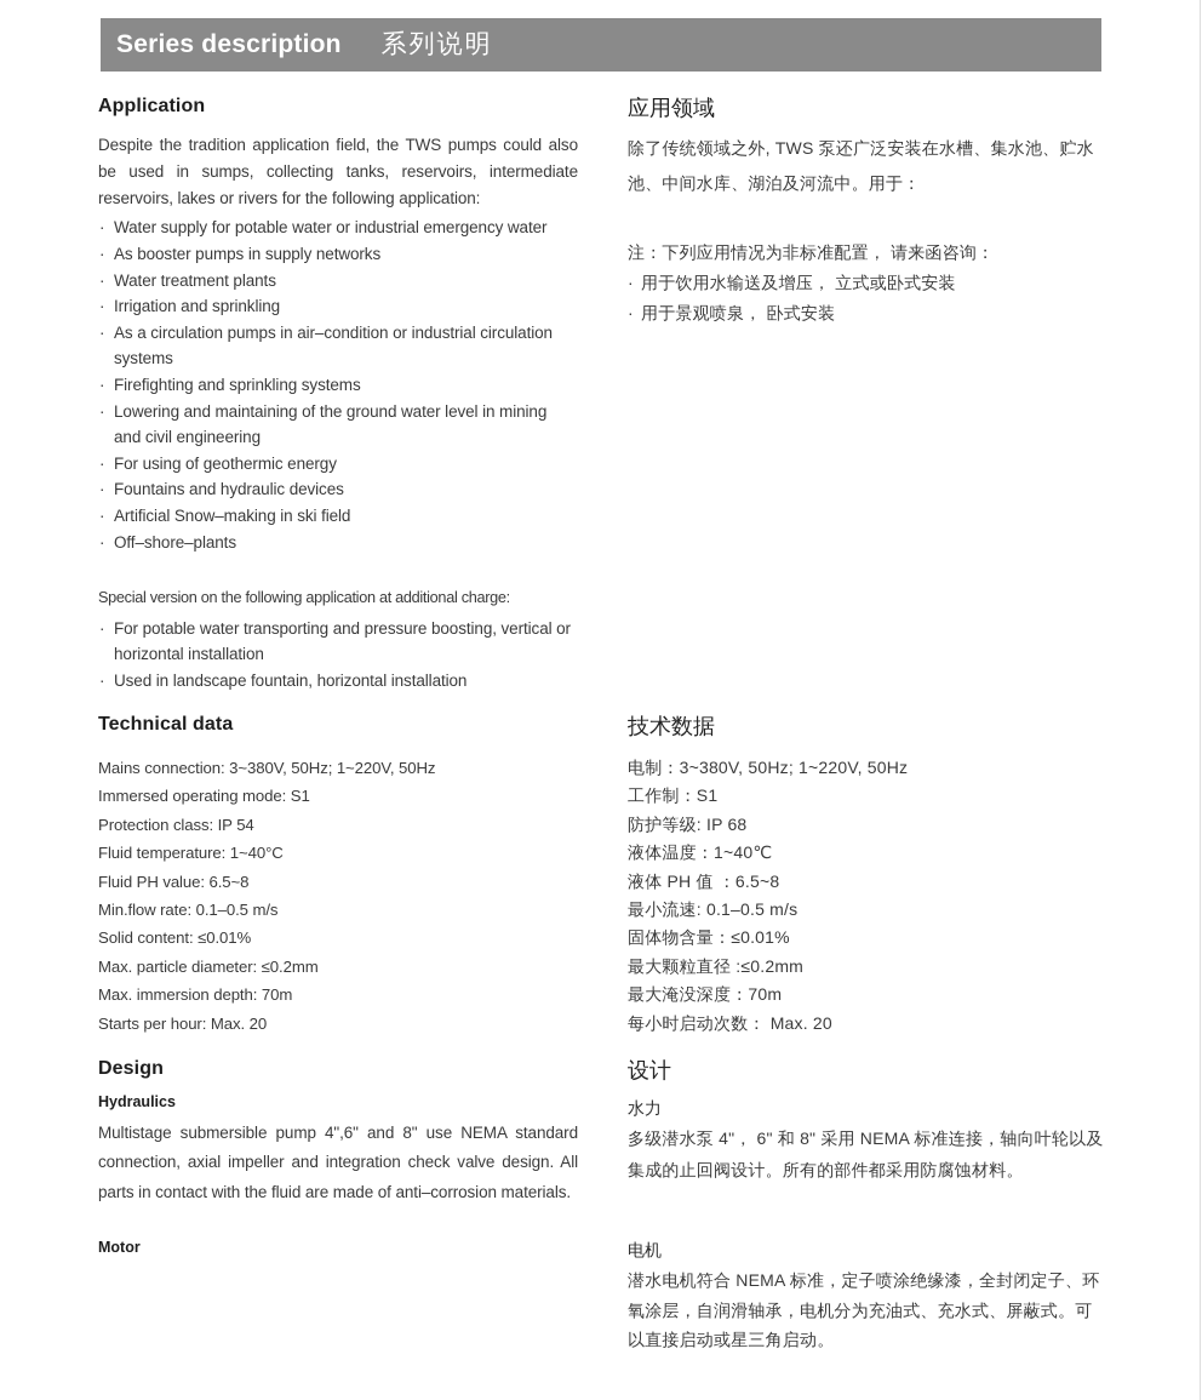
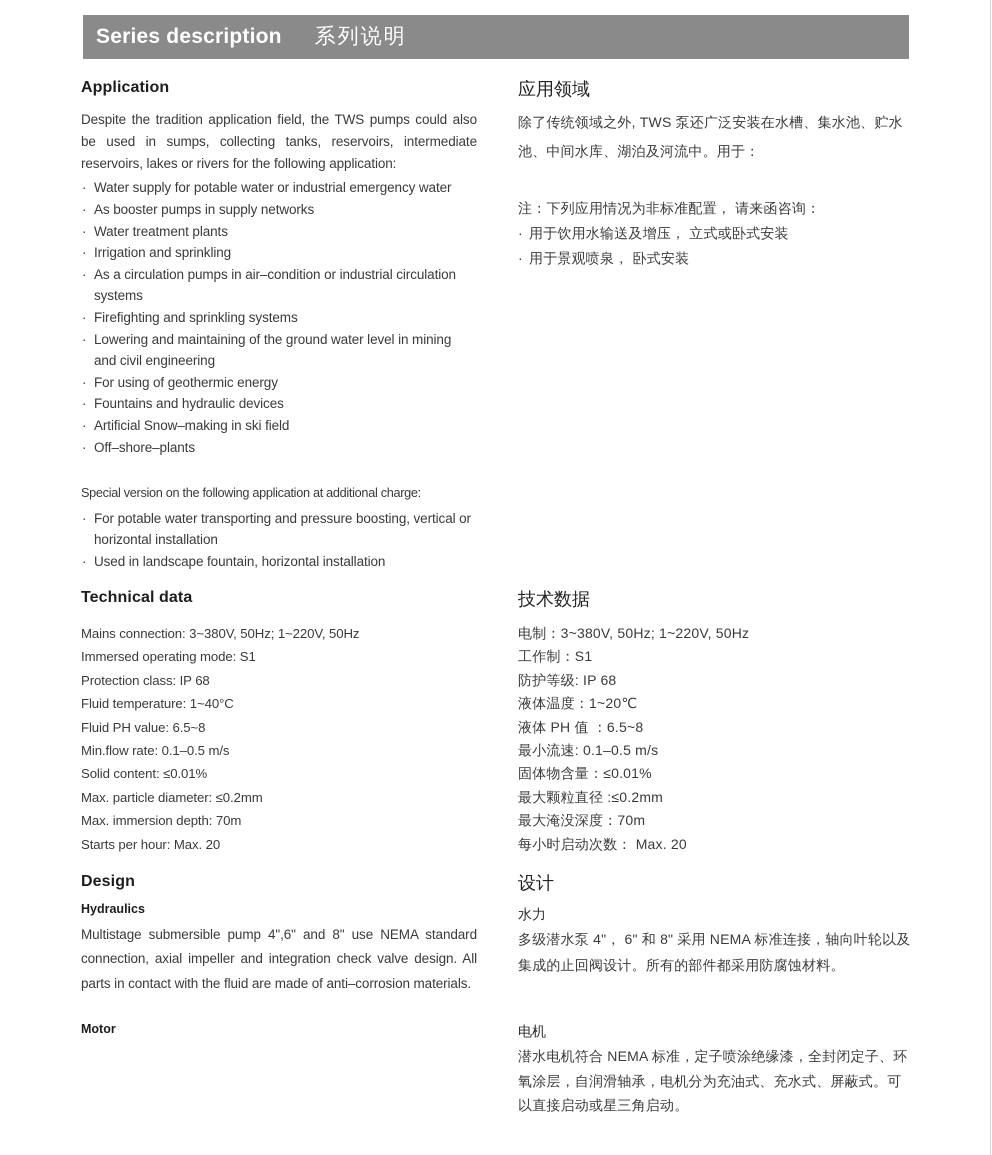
  Series description
  系列说明
  Application
  Despite the tradition application field, the TWS pumps could also be used in sumps, collecting tanks, reservoirs, intermediate reservoirs, lakes or rivers for the following application:
  Water supply for potable water or industrial emergency water
  As booster pumps in supply networks
  Water treatment plants
  Irrigation and sprinkling
  As a circulation pumps in air–condition or industrial circulation systems
  Firefighting and sprinkling systems
  Lowering and maintaining of the ground water level in mining and civil engineering
  For using of geothermic energy
  Fountains and hydraulic devices
  Artificial Snow–making in ski field
  Off–shore–plants
  Special version on the following application at additional charge:
  For potable water transporting and pressure boosting, vertical or horizontal installation
  Used in landscape fountain, horizontal installation
  Technical data
  Mains connection: 3~380V, 50Hz; 1~220V, 50Hz
  Immersed operating mode: S1
- Protection class: IP 54
+ Protection class: IP 68
  Fluid temperature: 1~40°C
  Fluid PH value: 6.5~8
  Min.flow rate: 0.1–0.5 m/s
  Solid content: ≤0.01%
  Max. particle diameter: ≤0.2mm
  Max. immersion depth: 70m
  Starts per hour: Max. 20
  Design
  Hydraulics
  Multistage submersible pump 4",6" and 8" use NEMA standard connection, axial impeller and integration check valve design. All parts in contact with the fluid are made of anti–corrosion materials.
  Motor
  应用领域
  除了传统领域之外, TWS 泵还广泛安装在水槽、集水池、贮水池、中间水库、湖泊及河流中。用于：
  注：下列应用情况为非标准配置， 请来函咨询：
  用于饮用水输送及增压， 立式或卧式安装
  用于景观喷泉， 卧式安装
  技术数据
  电制：3~380V, 50Hz; 1~220V, 50Hz
  工作制：S1
  防护等级: IP 68
- 液体温度：1~40℃
+ 液体温度：1~20℃
  液体 PH 值 ：6.5~8
  最小流速: 0.1–0.5 m/s
  固体物含量：≤0.01%
  最大颗粒直径 :≤0.2mm
  最大淹没深度：70m
  每小时启动次数： Max. 20
  设计
  水力
  多级潜水泵 4"， 6" 和 8" 采用 NEMA 标准连接，轴向叶轮以及集成的止回阀设计。所有的部件都采用防腐蚀材料。
  电机
  潜水电机符合 NEMA 标准，定子喷涂绝缘漆，全封闭定子、环氧涂层，自润滑轴承，电机分为充油式、充水式、屏蔽式。可以直接启动或星三角启动。
